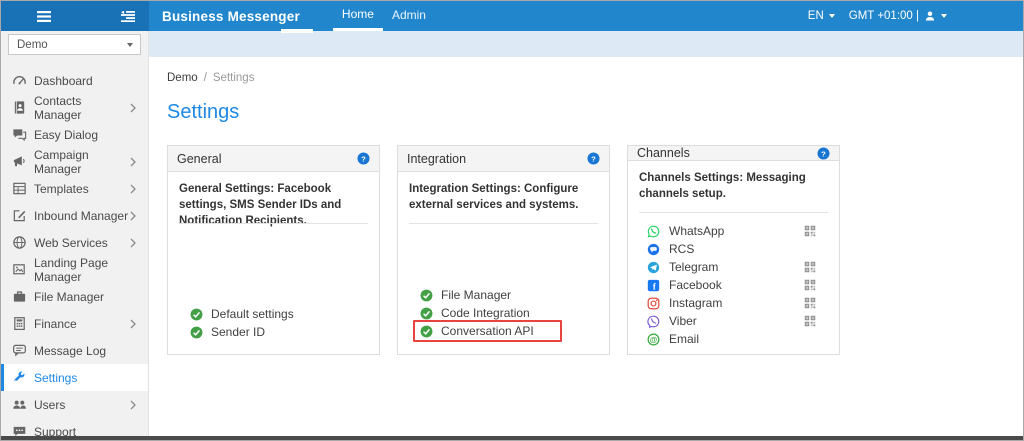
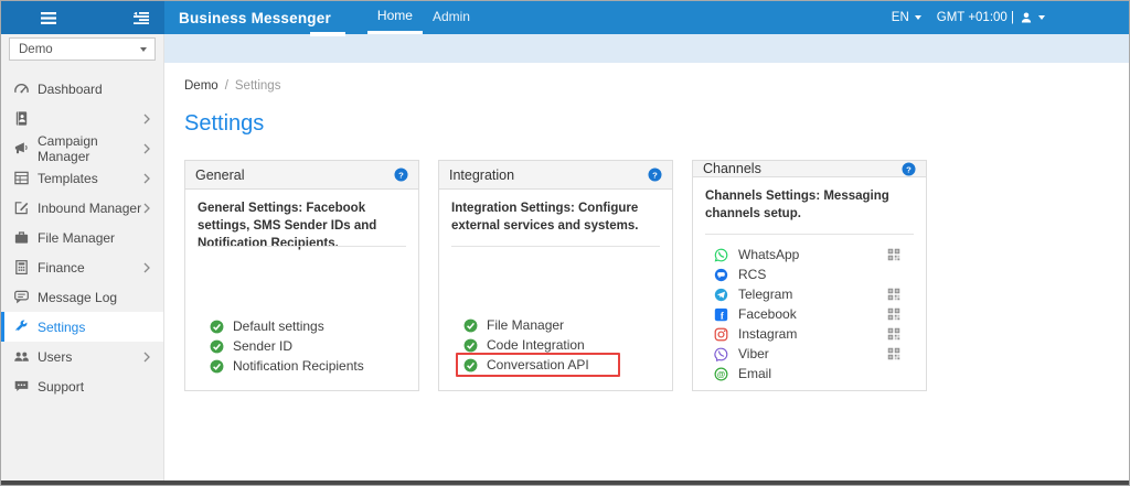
  Business Messenger
  Home
  Admin
  EN
  GMT +01:00 |
  Demo
  Dashboard
- Contacts Manager
- Easy Dialog
  Campaign Manager
  Templates
  Inbound Manager
- Web Services
- Landing Page Manager
  File Manager
  Finance
  Message Log
  Settings
  Users
  Support
  Demo
  /
  Settings
  Settings
  General
  ?
  General Settings: Facebook settings, SMS Sender IDs and Notification Recipients.
  Default settings
  Sender ID
+ Notification Recipients
  Integration
  ?
  Integration Settings: Configure external services and systems.
  File Manager
  Code Integration
  Conversation API
  Channels
  ?
  Channels Settings: Messaging channels setup.
  WhatsApp
  RCS
  Telegram
  f
  Facebook
  Instagram
  Viber
  @
  Email
